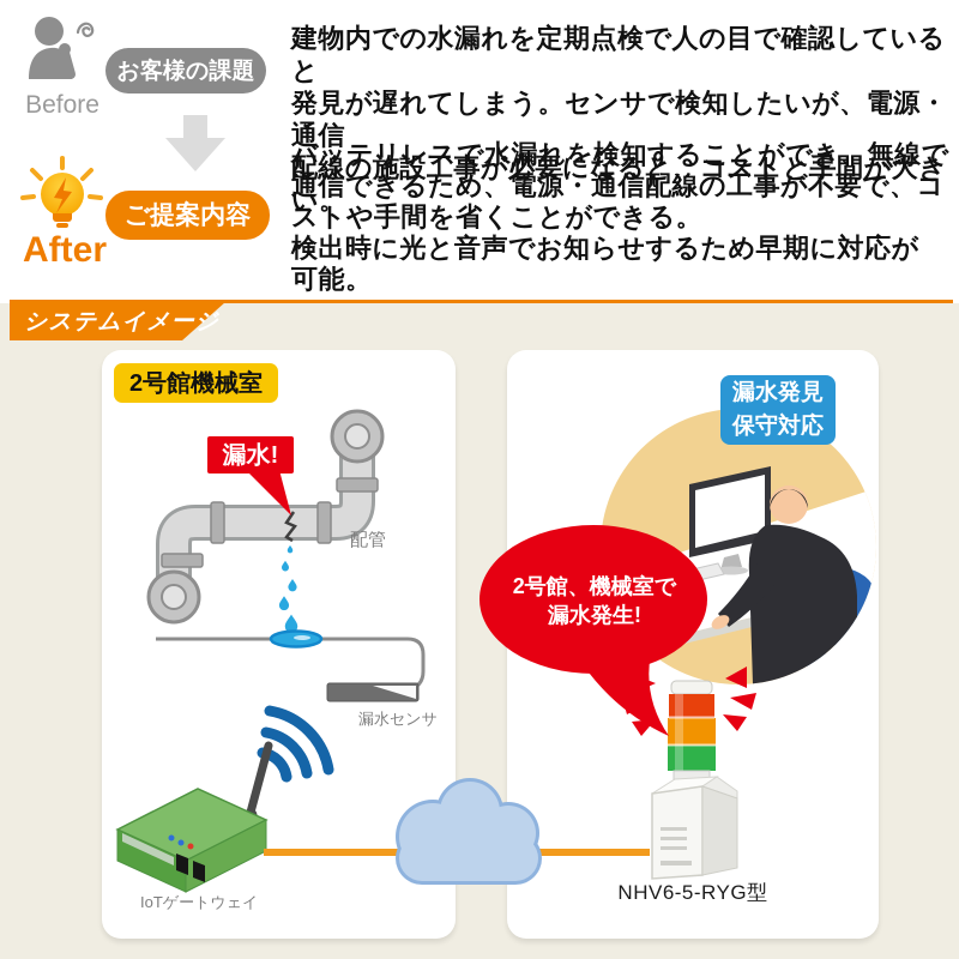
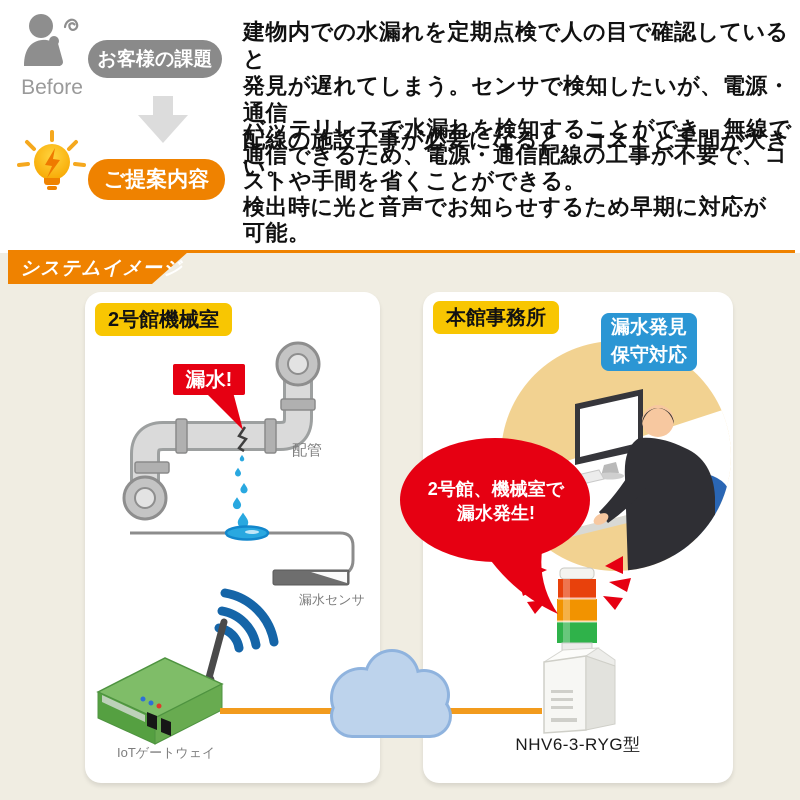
  Before
  お客様の課題
- After
  ご提案内容
  建物内での水漏れを定期点検で人の目で確認していると
  発見が遅れてしまう。センサで検知したいが、電源・通信
  配線の施設工事が必要になると、コストと手間が大きい。
  バッテリレスで水漏れを検知することができ、無線で
  通信できるため、電源・通信配線の工事が不要で、コ
  ストや手間を省くことができる。
  検出時に光と音声でお知らせするため早期に対応が
  可能。
  システムイメージ
  2号館機械室
  漏水!
  配管
  漏水センサ
  IoTゲートウェイ
+ 本館事務所
  漏水発見
  保守対応
- NHV6-5-RYG型
+ NHV6-3-RYG型
  2号館、機械室で
  漏水発生!
